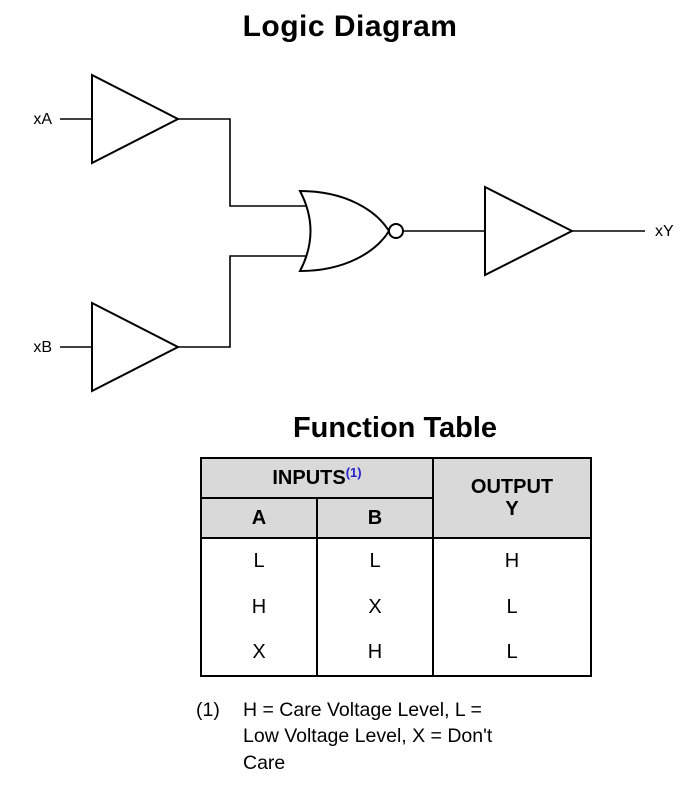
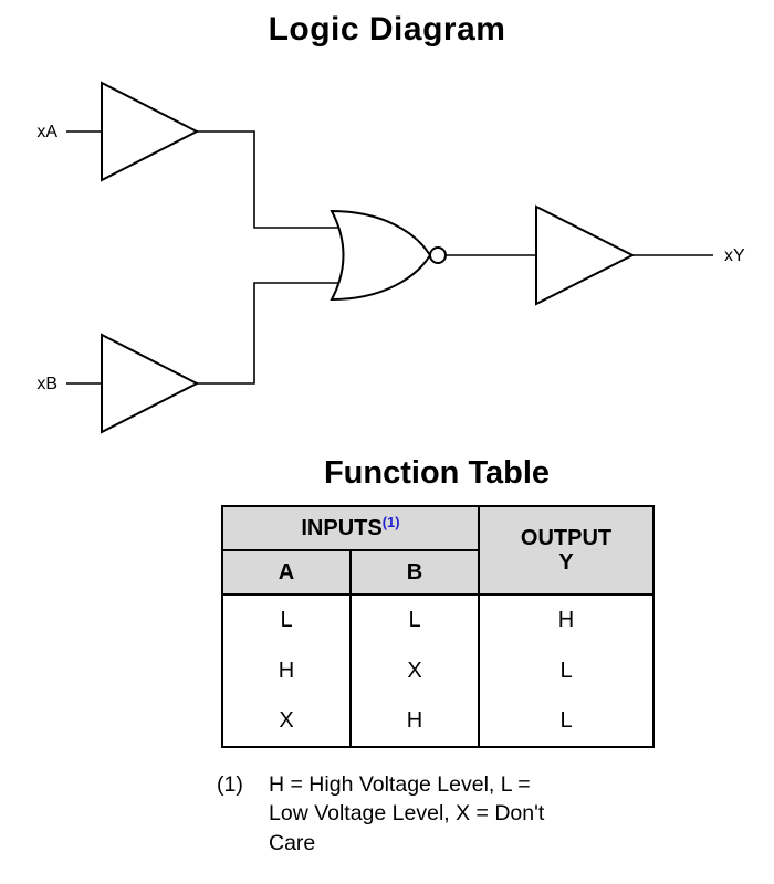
  Logic Diagram
  xA
  xB
  xY
  Function Table
  INPUTS(1)	OUTPUT Y
  A	B
  L	L	H
  H	X	L
  X	H	L
  (1)
- H = Care Voltage Level, L = Low Voltage Level, X = Don't Care
+ H = High Voltage Level, L = Low Voltage Level, X = Don't Care
